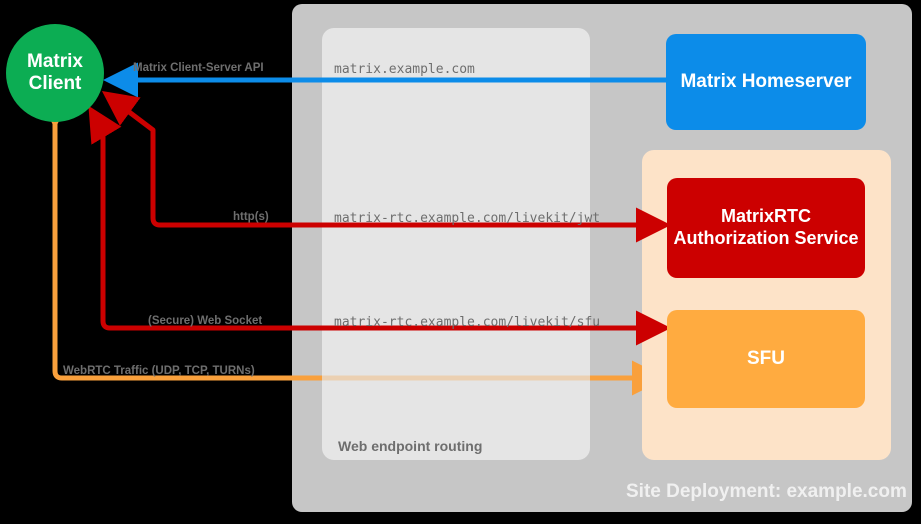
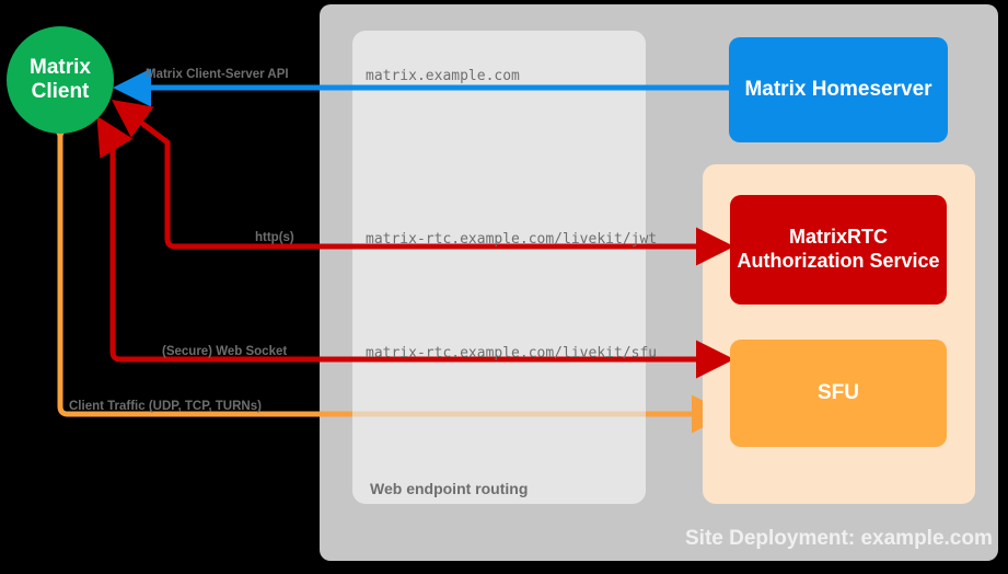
  Matrix
  Client
  Matrix Homeserver
  MatrixRTC Authorization Service
  SFU
  Web endpoint routing
  Site Deployment: example.com
  Matrix Client-Server API
  matrix.example.com
  http(s)
  matrix-rtc.example.com/livekit/jwt
  (Secure) Web Socket
  matrix-rtc.example.com/livekit/sfu
- WebRTC Traffic (UDP, TCP, TURNs)
+ Client Traffic (UDP, TCP, TURNs)
